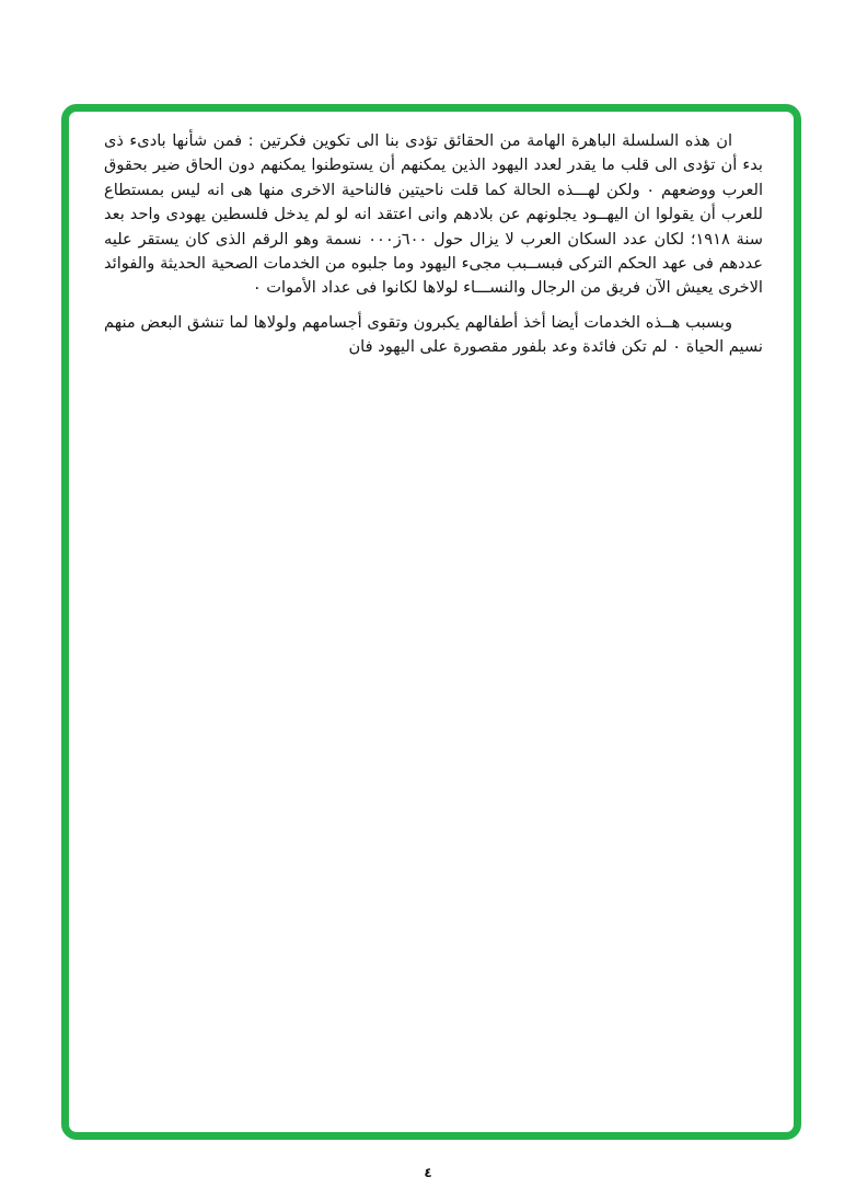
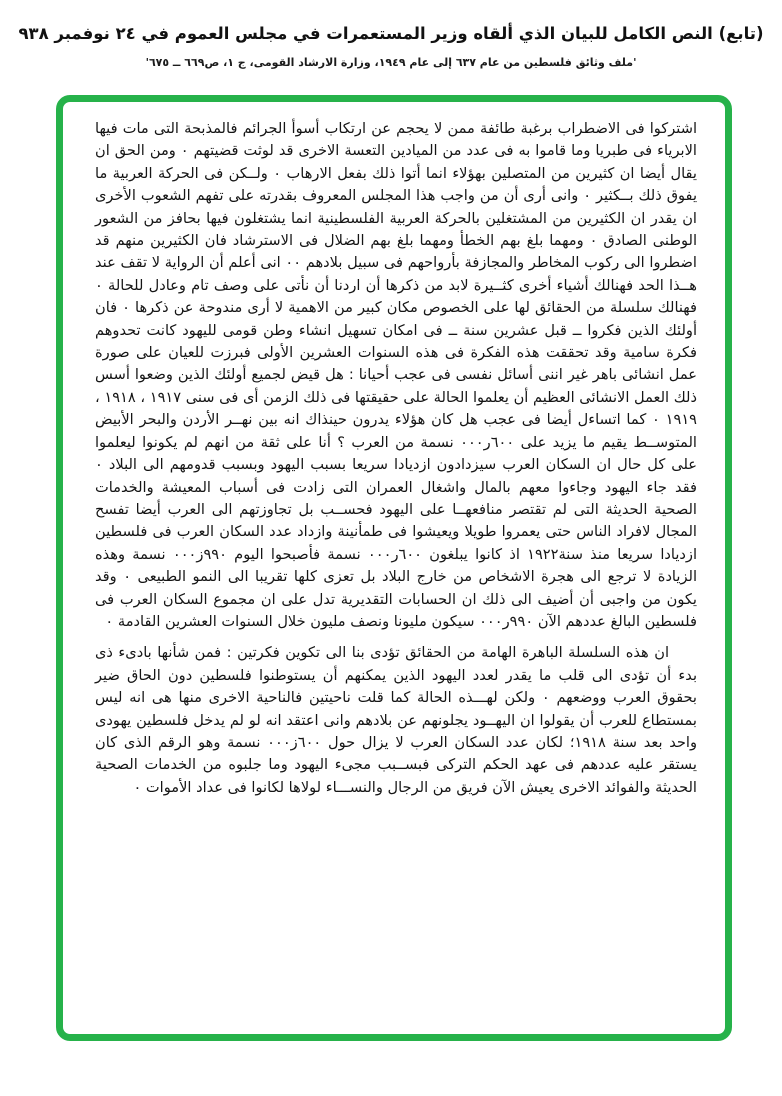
+ (تابع) النص الكامل للبيان الذي ألقاه وزير المستعمرات في مجلس العموم في ٢٤ نوفمبر ٩٣٨
+ 'ملف وثائق فلسطين من عام ٦٣٧ إلى عام ١٩٤٩، وزارة الارشاد القومى، ج ١، ص٦٦٩ ــ ٦٧٥'
+ اشتركوا فى الاضطراب برغبة طائفة ممن لا يحجم عن ارتكاب أسوأ الجرائم فالمذبحة التى مات فيها الابرياء فى طبريا وما قاموا به فى عدد من الميادين التعسة الاخرى قد لوثت قضيتهم ۰ ومن الحق ان يقال أيضا ان كثيرين من المتصلين بهؤلاء انما أتوا ذلك بفعل الارهاب ۰ ولــكن فى الحركة العربية ما يفوق ذلك بــكثير ۰ وانى أرى أن من واجب هذا المجلس المعروف بقدرته على تفهم الشعوب الأخرى ان يقدر ان الكثيرين من المشتغلين بالحركة العربية الفلسطينية انما يشتغلون فيها بحافز من الشعور الوطنى الصادق ۰ ومهما بلغ بهم الخطأ ومهما بلغ بهم الضلال فى الاسترشاد فان الكثيرين منهم قد اضطروا الى ركوب المخاطر والمجازفة بأرواحهم فى سبيل بلادهم ۰۰ انى أعلم أن الرواية لا تقف عند هــذا الحد فهنالك أشياء أخرى كثــيرة لابد من ذكرها أن اردنا أن نأتى على وصف تام وعادل للحالة ۰ فهنالك سلسلة من الحقائق لها على الخصوص مكان كبير من الاهمية لا أرى مندوحة عن ذكرها ۰ فان أولئك الذين فكروا ــ قبل عشرين سنة ــ فى امكان تسهيل انشاء وطن قومى لليهود كانت تحدوهم فكرة سامية وقد تحققت هذه الفكرة فى هذه السنوات العشرين الأولى فبرزت للعيان على صورة عمل انشائى باهر غير اننى أسائل نفسى فى عجب أحيانا : هل قيض لجميع أولئك الذين وضعوا أسس ذلك العمل الانشائى العظيم أن يعلموا الحالة على حقيقتها فى ذلك الزمن أى فى سنى ١٩١٧ ، ١٩١٨ ، ١٩١٩ ۰ كما اتساءل أيضا فى عجب هل كان هؤلاء يدرون حينذاك انه بين نهــر الأردن والبحر الأبيض المتوســط يقيم ما يزيد على ٦٠٠ر٠٠٠ نسمة من العرب ؟ أنا على ثقة من انهم لم يكونوا ليعلموا على كل حال ان السكان العرب سيزدادون ازديادا سريعا بسبب اليهود وبسبب قدومهم الى البلاد ۰ فقد جاء اليهود وجاءوا معهم بالمال واشغال العمران التى زادت فى أسباب المعيشة والخدمات الصحية الحديثة التى لم تقتصر منافعهــا على اليهود فحســب بل تجاوزتهم الى العرب أيضا تفسح المجال لافراد الناس حتى يعمروا طويلا ويعيشوا فى طمأنينة وازداد عدد السكان العرب فى فلسطين ازديادا سريعا منذ سنة١٩٢٢ اذ كانوا يبلغون ٦٠٠ر٠٠٠ نسمة فأصبحوا اليوم ٩٩٠ز٠٠٠ نسمة وهذه الزيادة لا ترجع الى هجرة الاشخاص من خارج البلاد بل تعزى كلها تقريبا الى النمو الطبيعى ۰ وقد يكون من واجبى أن أضيف الى ذلك ان الحسابات التقديرية تدل على ان مجموع السكان العرب فى فلسطين البالغ عددهم الآن ٩٩٠ر٠٠٠ سيكون مليونا ونصف مليون خلال السنوات العشرين القادمة ۰
- ان هذه السلسلة الباهرة الهامة من الحقائق تؤدى بنا الى تكوين فكرتين : فمن شأنها بادىء ذى بدء أن تؤدى الى قلب ما يقدر لعدد اليهود الذين يمكنهم أن يستوطنوا يمكنهم دون الحاق ضير بحقوق العرب ووضعهم ۰ ولكن لهـــذه الحالة كما قلت ناحيتين فالناحية الاخرى منها هى انه ليس بمستطاع للعرب أن يقولوا ان اليهــود يجلونهم عن بلادهم وانى اعتقد انه لو لم يدخل فلسطين يهودى واحد بعد سنة ١٩١٨؛ لكان عدد السكان العرب لا يزال حول ٦٠٠ز٠٠٠ نسمة وهو الرقم الذى كان يستقر عليه عددهم فى عهد الحكم التركى فبســبب مجىء اليهود وما جلبوه من الخدمات الصحية الحديثة والفوائد الاخرى يعيش الآن فريق من الرجال والنســـاء لولاها لكانوا فى عداد الأموات ۰
+ ان هذه السلسلة الباهرة الهامة من الحقائق تؤدى بنا الى تكوين فكرتين : فمن شأنها بادىء ذى بدء أن تؤدى الى قلب ما يقدر لعدد اليهود الذين يمكنهم أن يستوطنوا فلسطين دون الحاق ضير بحقوق العرب ووضعهم ۰ ولكن لهـــذه الحالة كما قلت ناحيتين فالناحية الاخرى منها هى انه ليس بمستطاع للعرب أن يقولوا ان اليهــود يجلونهم عن بلادهم وانى اعتقد انه لو لم يدخل فلسطين يهودى واحد بعد سنة ١٩١٨؛ لكان عدد السكان العرب لا يزال حول ٦٠٠ز٠٠٠ نسمة وهو الرقم الذى كان يستقر عليه عددهم فى عهد الحكم التركى فبســبب مجىء اليهود وما جلبوه من الخدمات الصحية الحديثة والفوائد الاخرى يعيش الآن فريق من الرجال والنســـاء لولاها لكانوا فى عداد الأموات ۰
- وبسبب هــذه الخدمات أيضا أخذ أطفالهم يكبرون وتقوى أجسامهم ولولاها لما تنشق البعض منهم نسيم الحياة ۰ لم تكن فائدة وعد بلفور مقصورة على اليهود فان
- ٤
